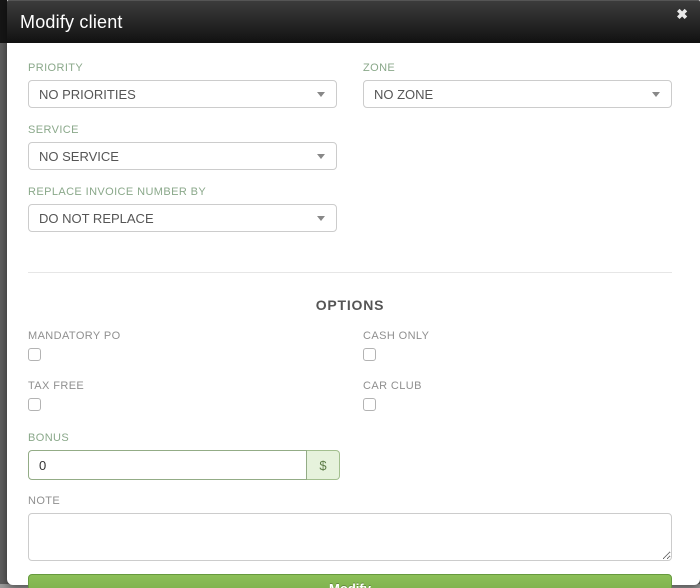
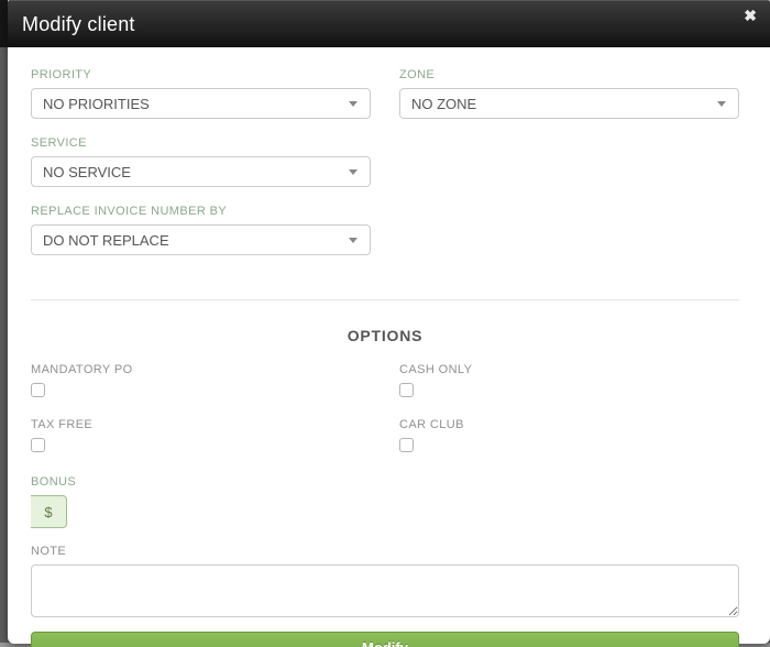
  Modify client
  ✖
  PRIORITY
  NO PRIORITIES
  ZONE
  NO ZONE
  SERVICE
  NO SERVICE
  REPLACE INVOICE NUMBER BY
  DO NOT REPLACE
  OPTIONS
  MANDATORY PO
  CASH ONLY
  TAX FREE
  CAR CLUB
  BONUS
- 0
  $
  NOTE
